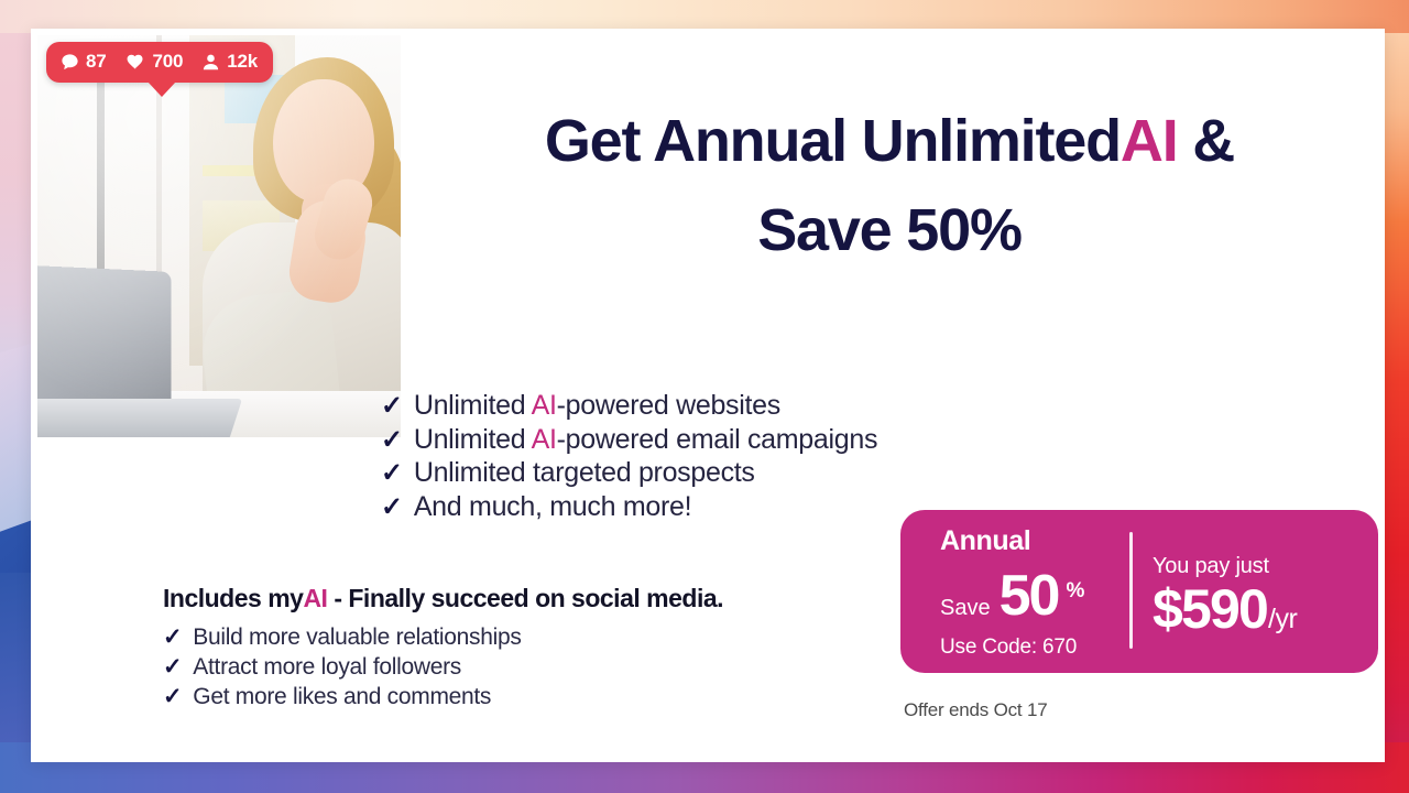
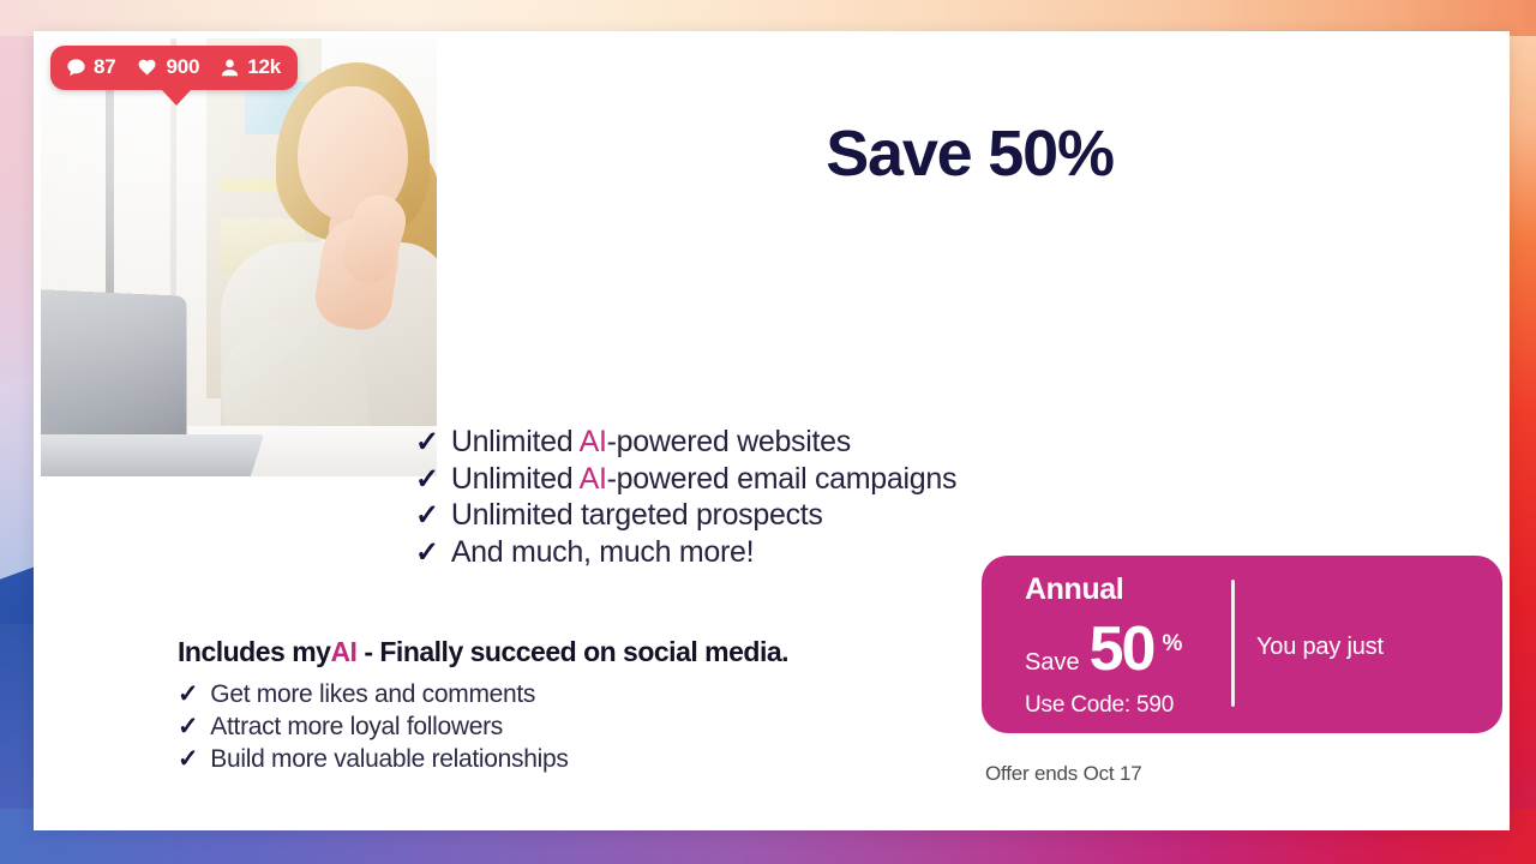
  87
- 700
+ 900
  12k
- Get Annual UnlimitedAI &
  Save 50%
  ✓
  Unlimited AI-powered websites
  ✓
  Unlimited AI-powered email campaigns
  ✓
  Unlimited targeted prospects
  ✓
  And much, much more!
  Includes myAI - Finally succeed on social media.
  ✓
- Build more valuable relationships
+ Get more likes and comments
  ✓
  Attract more loyal followers
  ✓
- Get more likes and comments
+ Build more valuable relationships
  Annual
  Save
  50
  %
- Use Code: 670
+ Use Code: 590
  You pay just
- $590
- /yr
  Offer ends Oct 17
